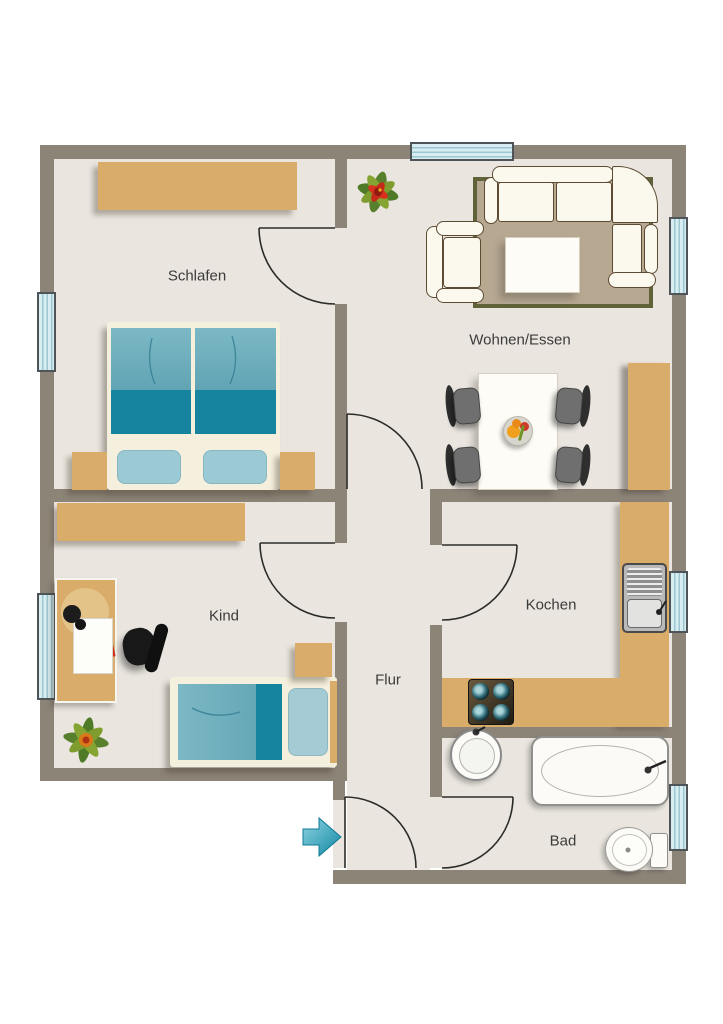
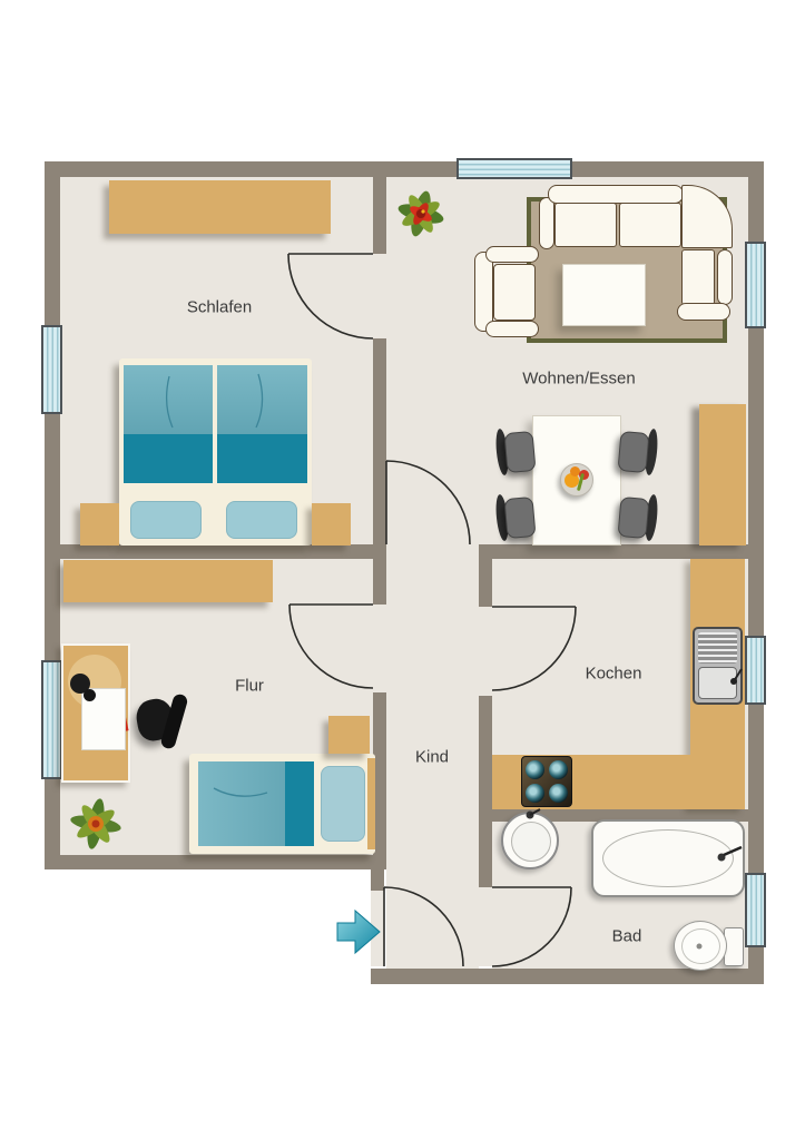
  Schlafen
  Wohnen/Essen
- Kind
+ Flur
  Kochen
- Flur
+ Kind
  Bad
